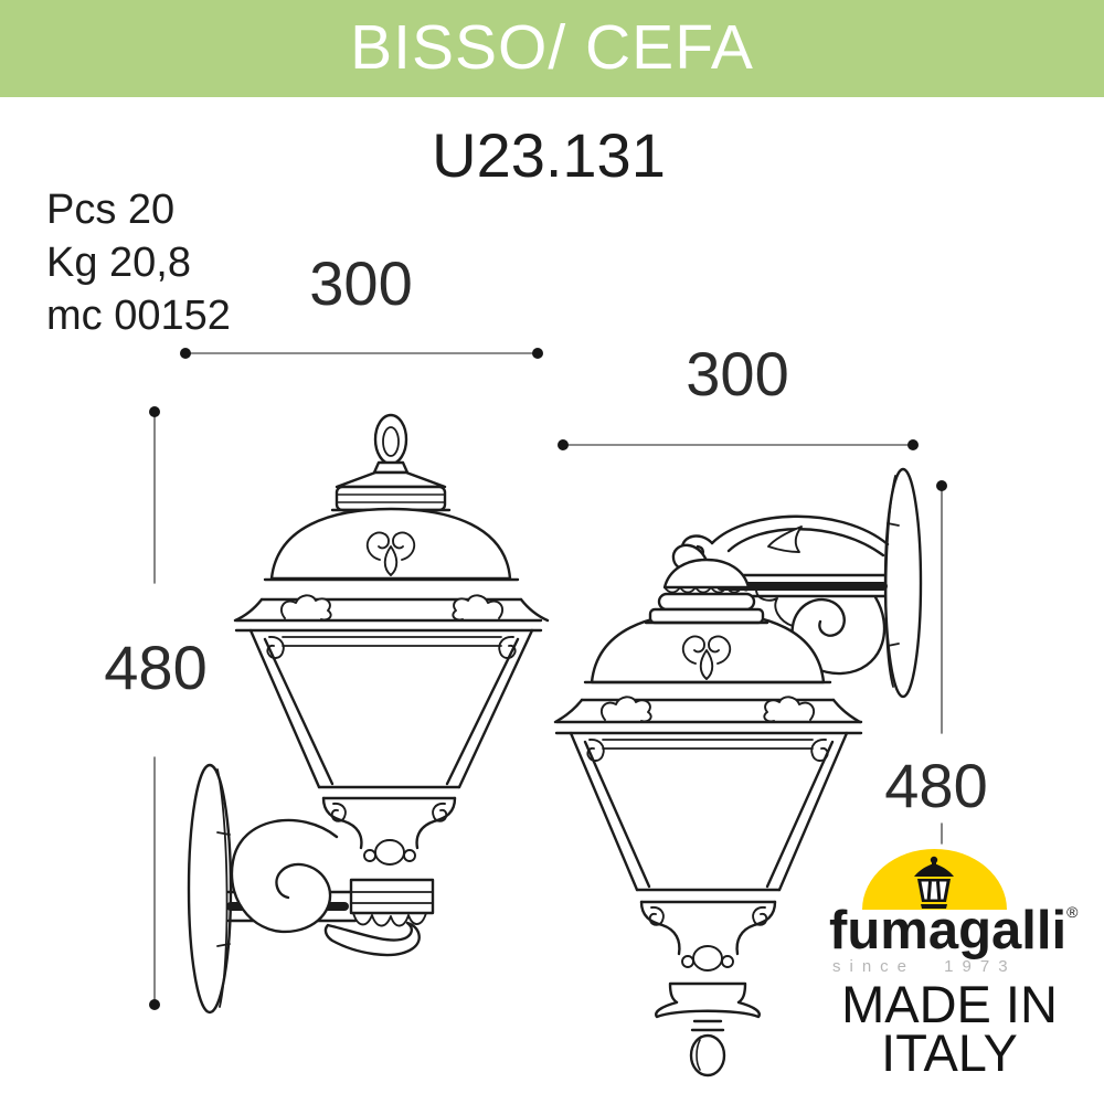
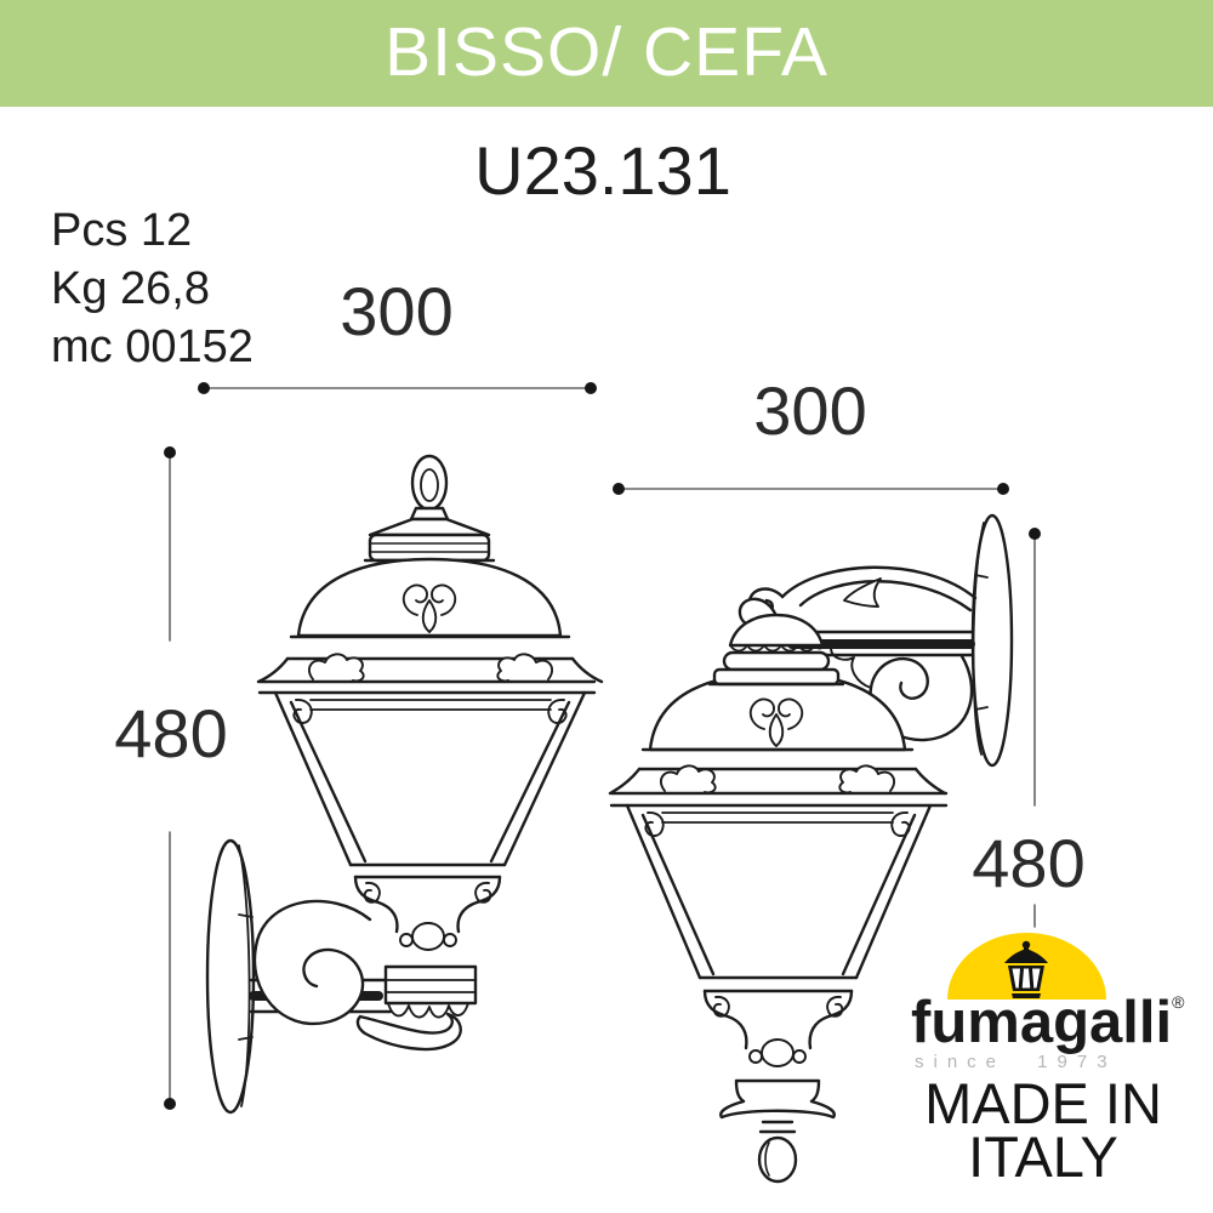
  BISSO/ CEFA
  U23.131
- Pcs 20
+ Pcs 12
- Kg 20,8
+ Kg 26,8
  mc 00152
  300
  300
  480
  480
  fumagalli®
  since 1973
  MADE IN
  ITALY
